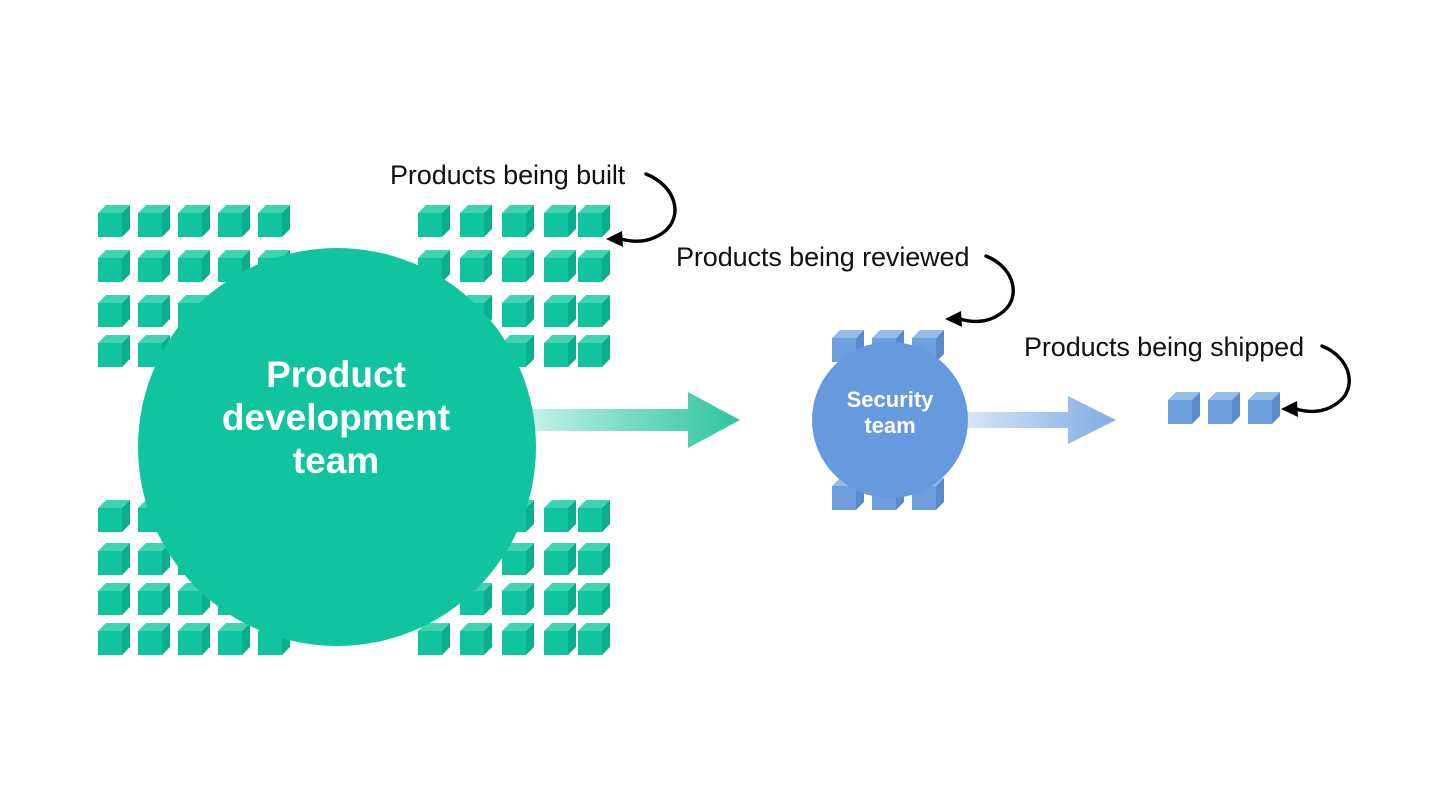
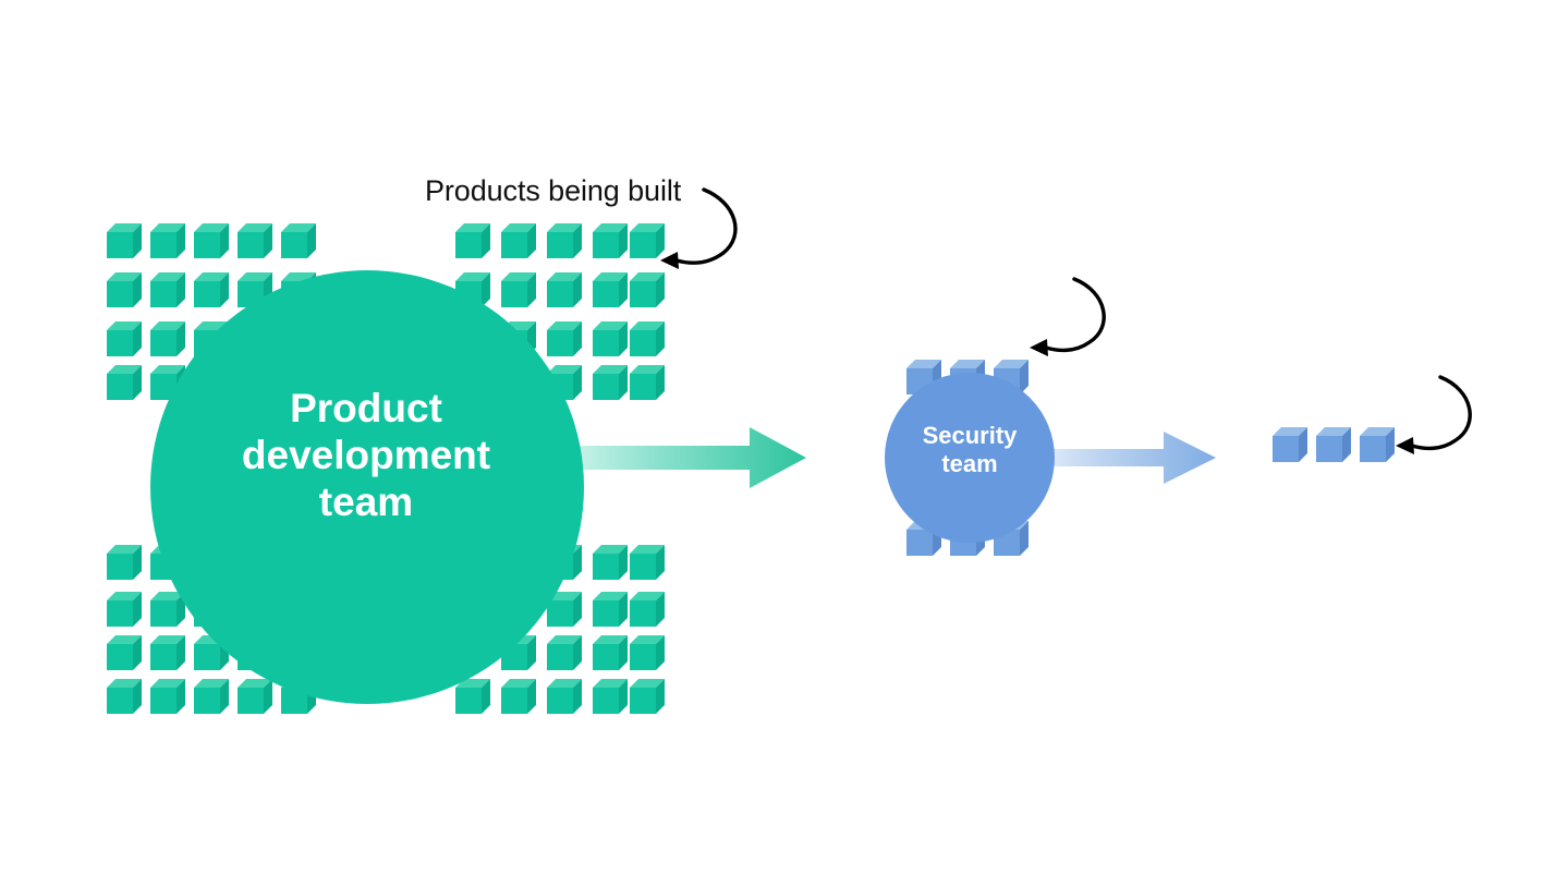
  Product
  development
  team
  Security
  team
  Products being built
- Products being reviewed
- Products being shipped
